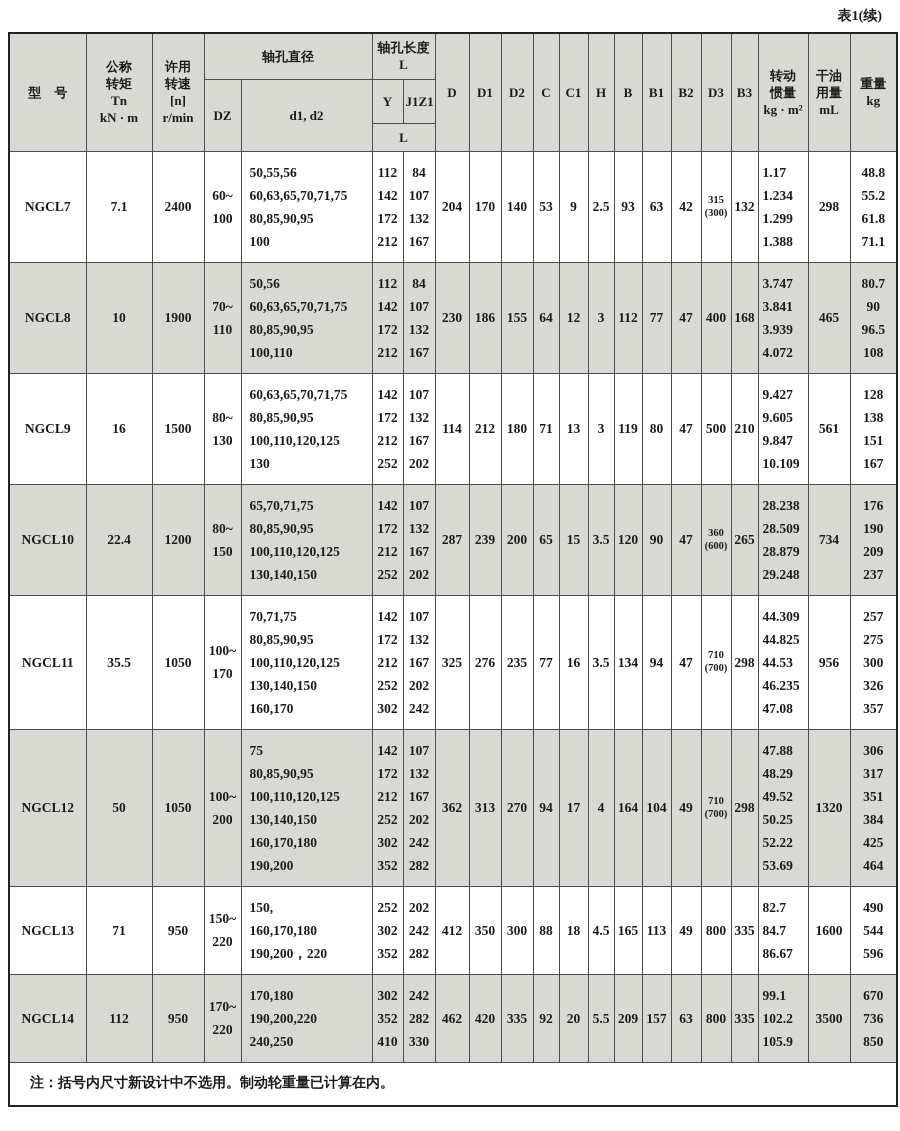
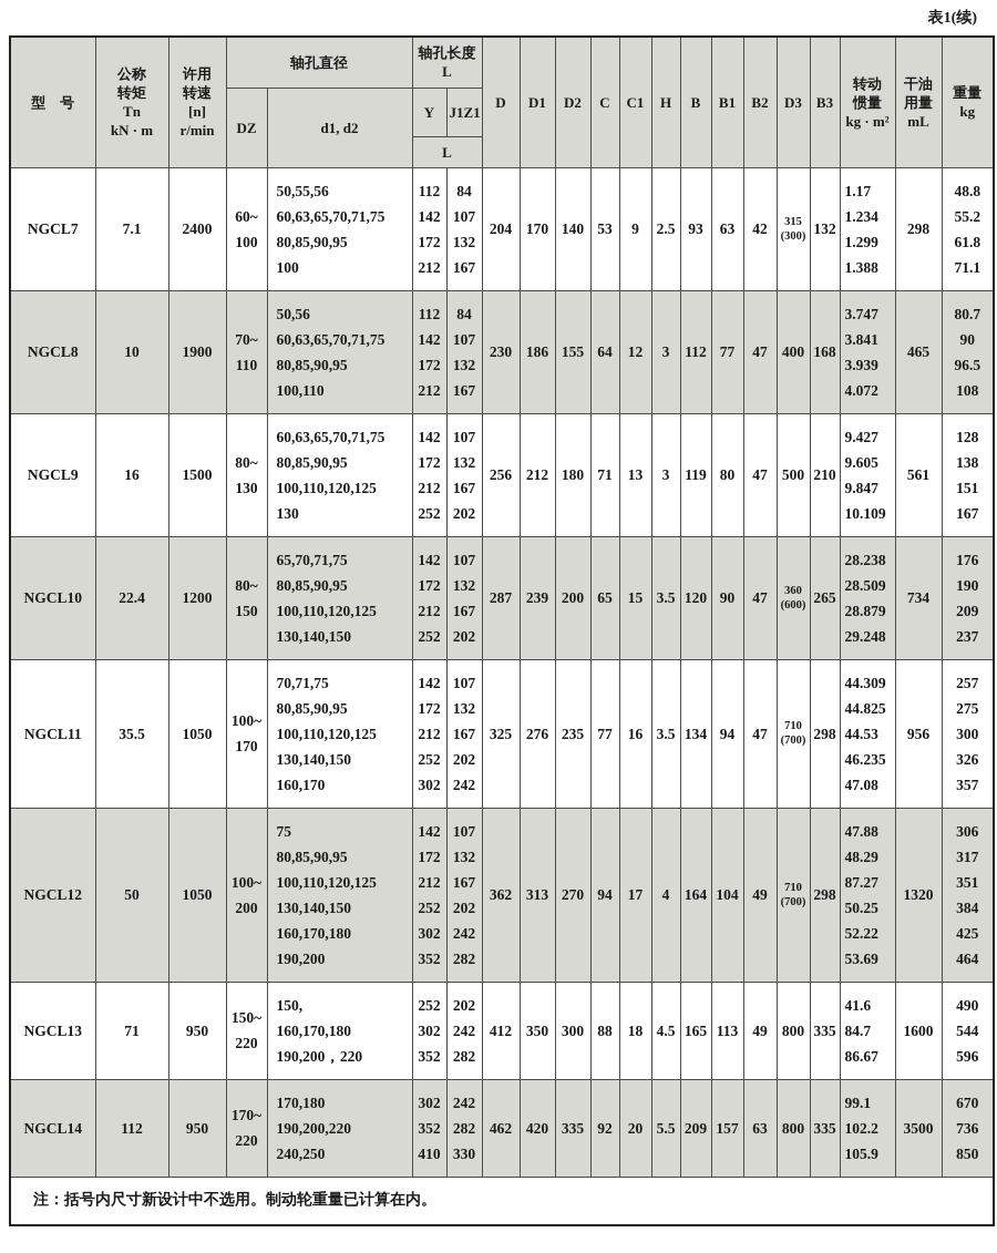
  表1(续)
  型 号	公称转矩TnkN · m	许用转速[n]r/min	轴孔直径	轴孔长度L	D	D1	D2	C	C1	H	B	B1	B2	D3	B3	转动惯量kg · m²	干油用量mL	重量kg
  DZ	d1, d2	Y	J1Z1
  L
  NGCL7	7.1	2400	60~100	50,55,5660,63,65,70,71,7580,85,90,95100	112142172212	84107132167	204	170	140	53	9	2.5	93	63	42	315(300)	132	1.171.2341.2991.388	298	48.855.261.871.1
  NGCL8	10	1900	70~110	50,5660,63,65,70,71,7580,85,90,95100,110	112142172212	84107132167	230	186	155	64	12	3	112	77	47	400	168	3.7473.8413.9394.072	465	80.79096.5108
- NGCL9	16	1500	80~130	60,63,65,70,71,7580,85,90,95100,110,120,125130	142172212252	107132167202	114	212	180	71	13	3	119	80	47	500	210	9.4279.6059.84710.109	561	128138151167
+ NGCL9	16	1500	80~130	60,63,65,70,71,7580,85,90,95100,110,120,125130	142172212252	107132167202	256	212	180	71	13	3	119	80	47	500	210	9.4279.6059.84710.109	561	128138151167
  NGCL10	22.4	1200	80~150	65,70,71,7580,85,90,95100,110,120,125130,140,150	142172212252	107132167202	287	239	200	65	15	3.5	120	90	47	360(600)	265	28.23828.50928.87929.248	734	176190209237
  NGCL11	35.5	1050	100~170	70,71,7580,85,90,95100,110,120,125130,140,150160,170	142172212252302	107132167202242	325	276	235	77	16	3.5	134	94	47	710(700)	298	44.30944.82544.5346.23547.08	956	257275300326357
- NGCL12	50	1050	100~200	7580,85,90,95100,110,120,125130,140,150160,170,180190,200	142172212252302352	107132167202242282	362	313	270	94	17	4	164	104	49	710(700)	298	47.8848.2949.5250.2552.2253.69	1320	306317351384425464
+ NGCL12	50	1050	100~200	7580,85,90,95100,110,120,125130,140,150160,170,180190,200	142172212252302352	107132167202242282	362	313	270	94	17	4	164	104	49	710(700)	298	47.8848.2987.2750.2552.2253.69	1320	306317351384425464
- NGCL13	71	950	150~220	150,160,170,180190,200，220	252302352	202242282	412	350	300	88	18	4.5	165	113	49	800	335	82.784.786.67	1600	490544596
+ NGCL13	71	950	150~220	150,160,170,180190,200，220	252302352	202242282	412	350	300	88	18	4.5	165	113	49	800	335	41.684.786.67	1600	490544596
  NGCL14	112	950	170~220	170,180190,200,220240,250	302352410	242282330	462	420	335	92	20	5.5	209	157	63	800	335	99.1102.2105.9	3500	670736850
  注：括号内尺寸新设计中不选用。制动轮重量已计算在内。
